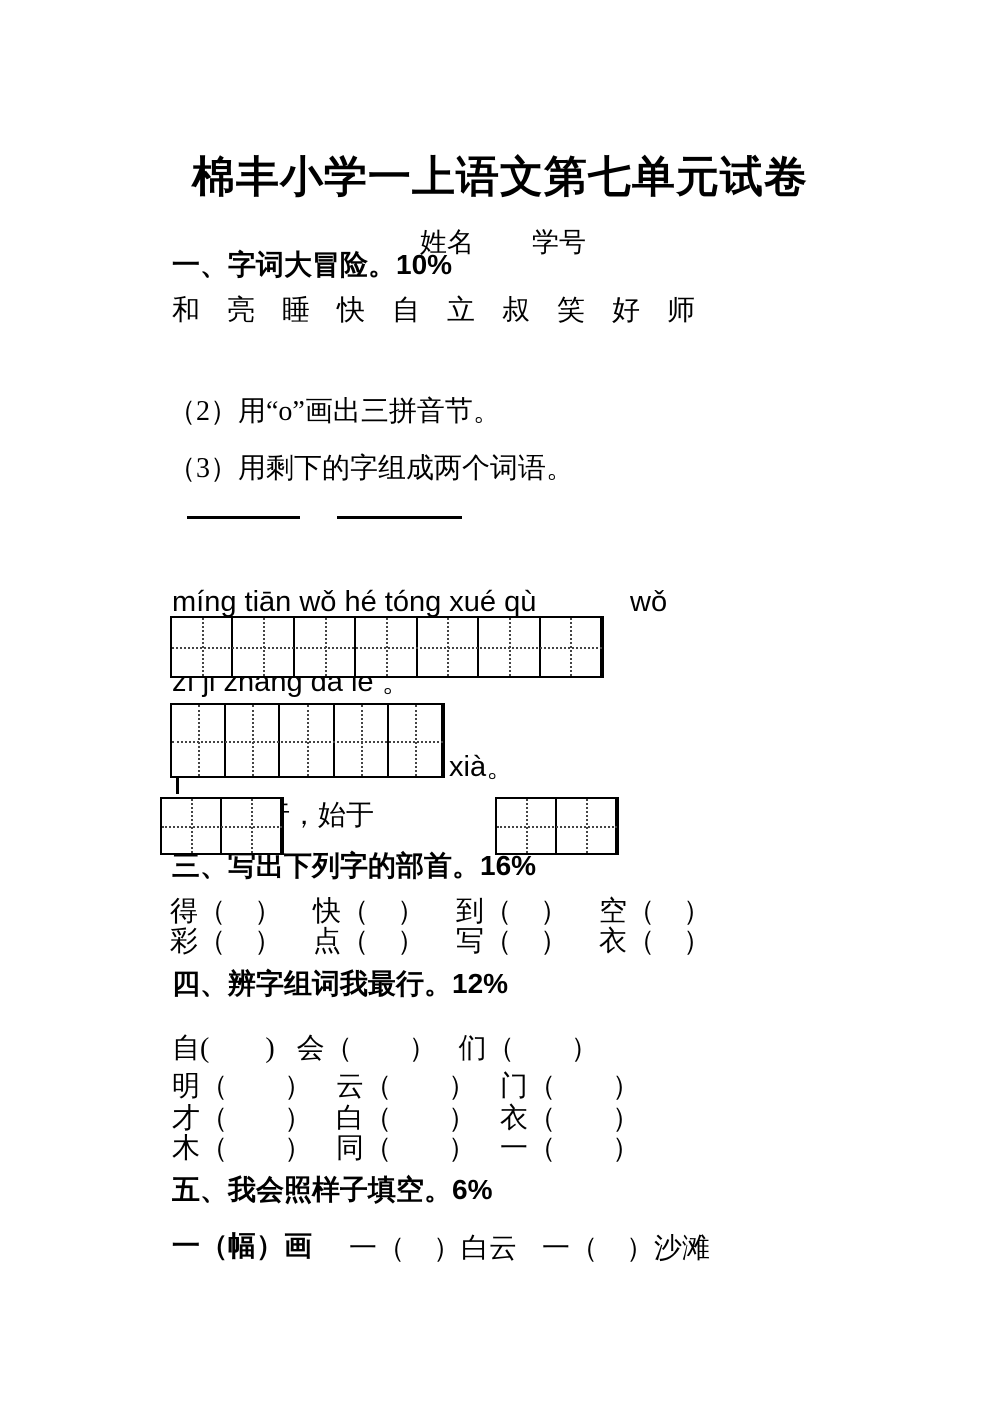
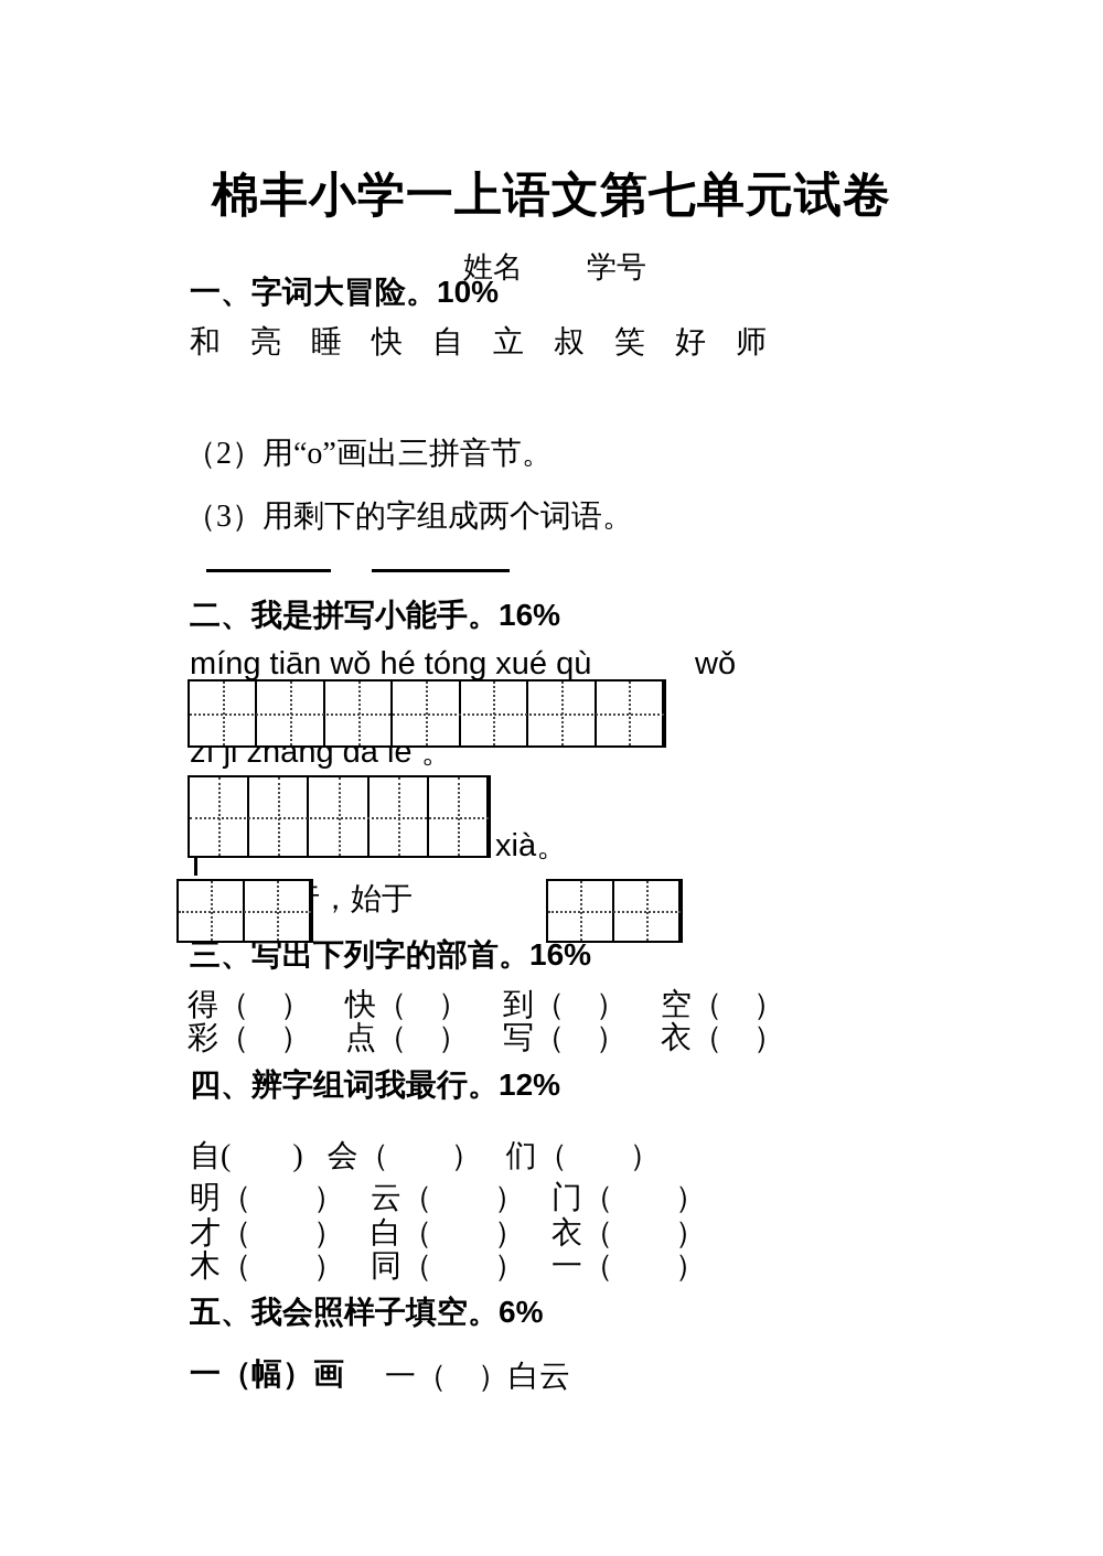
  棉丰小学一上语文第七单元试卷
  姓名
  学号
  一、字词大冒险。10%
  和
  亮
  睡
  快
  自
  立
  叔
  笑
  好
  师
  （2）用“o”画出三拼音节。
  （3）用剩下的字组成两个词语。
+ 二、我是拼写小能手。16%
  míng tiān wǒ hé tóng xué qù
  wǒ
  zì jǐ zhǎng dà le 。
  xià。
  三、写出下列字的部首。16%
  得（ ）
  快（ ）
  到（ ）
  空（ ）
  彩（ ）
  点（ ）
  写（ ）
  衣（ ）
  四、辨字组词我最行。12%
  自( )
  会（ ）
  们（ ）
  明（ ）
  云（ ）
  门（ ）
  才（ ）
  白（ ）
  衣（ ）
  木（ ）
  同（ ）
  一（ ）
  五、我会照样子填空。6%
  一（幅）画
  一（ ）白云
- 一（ ）沙滩
